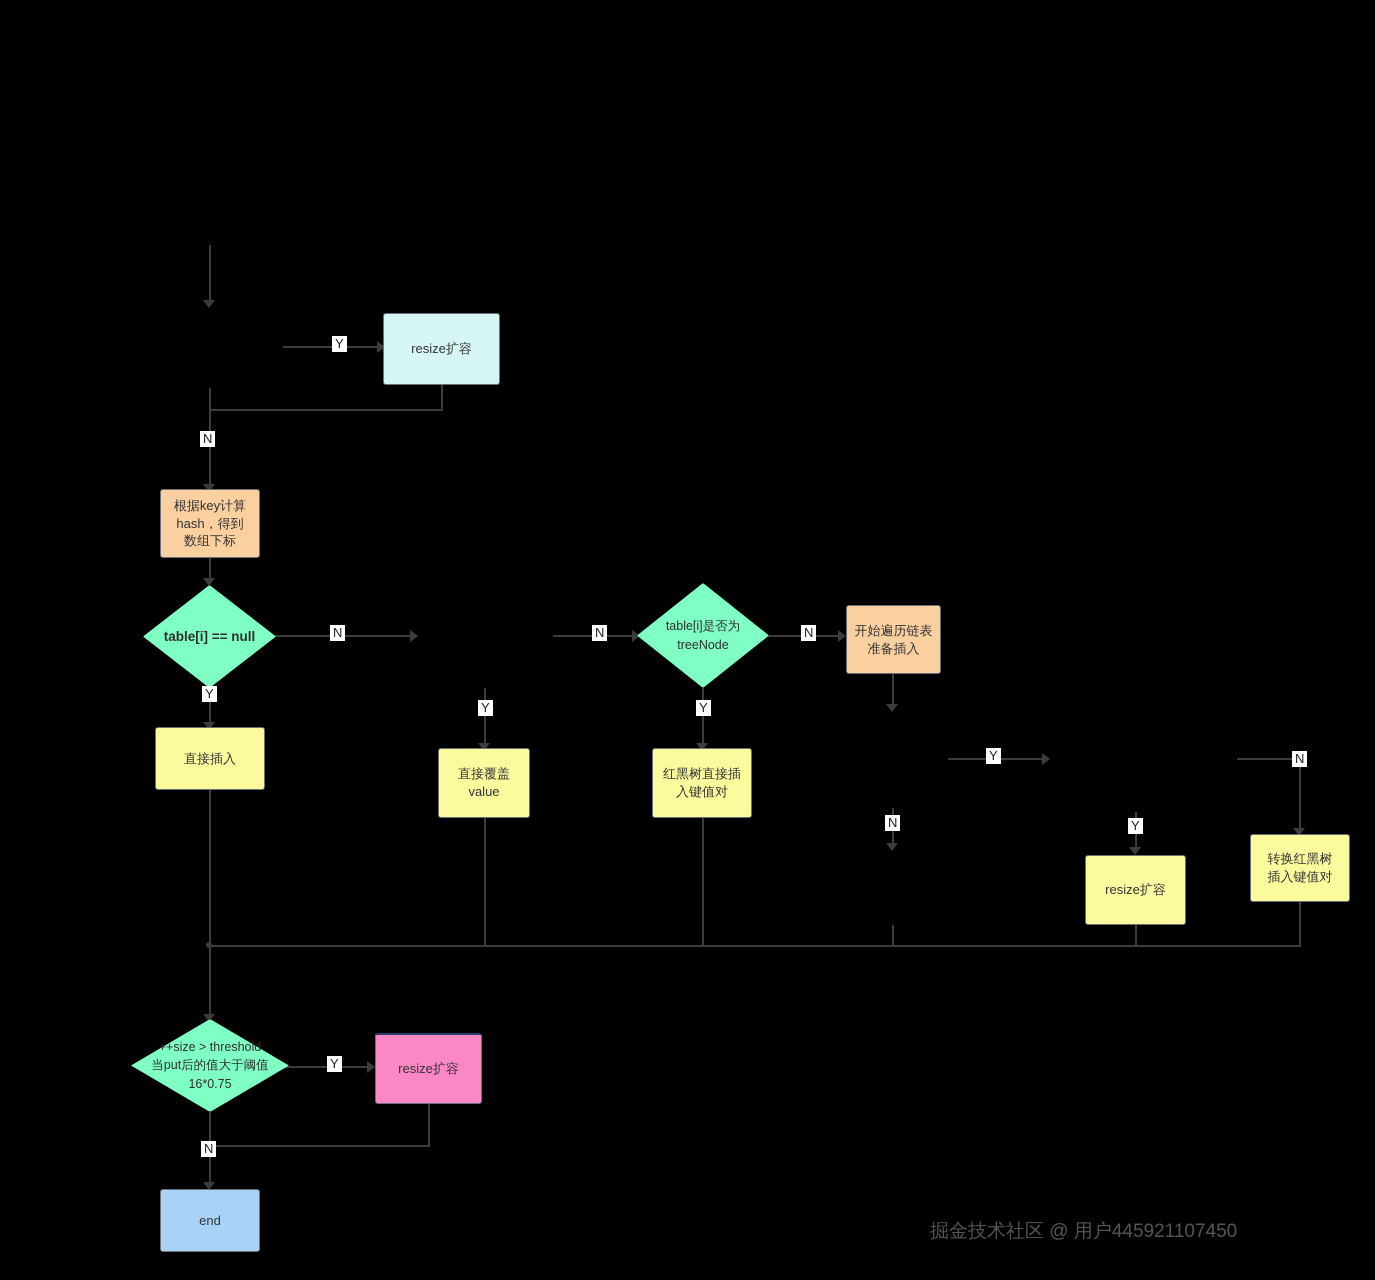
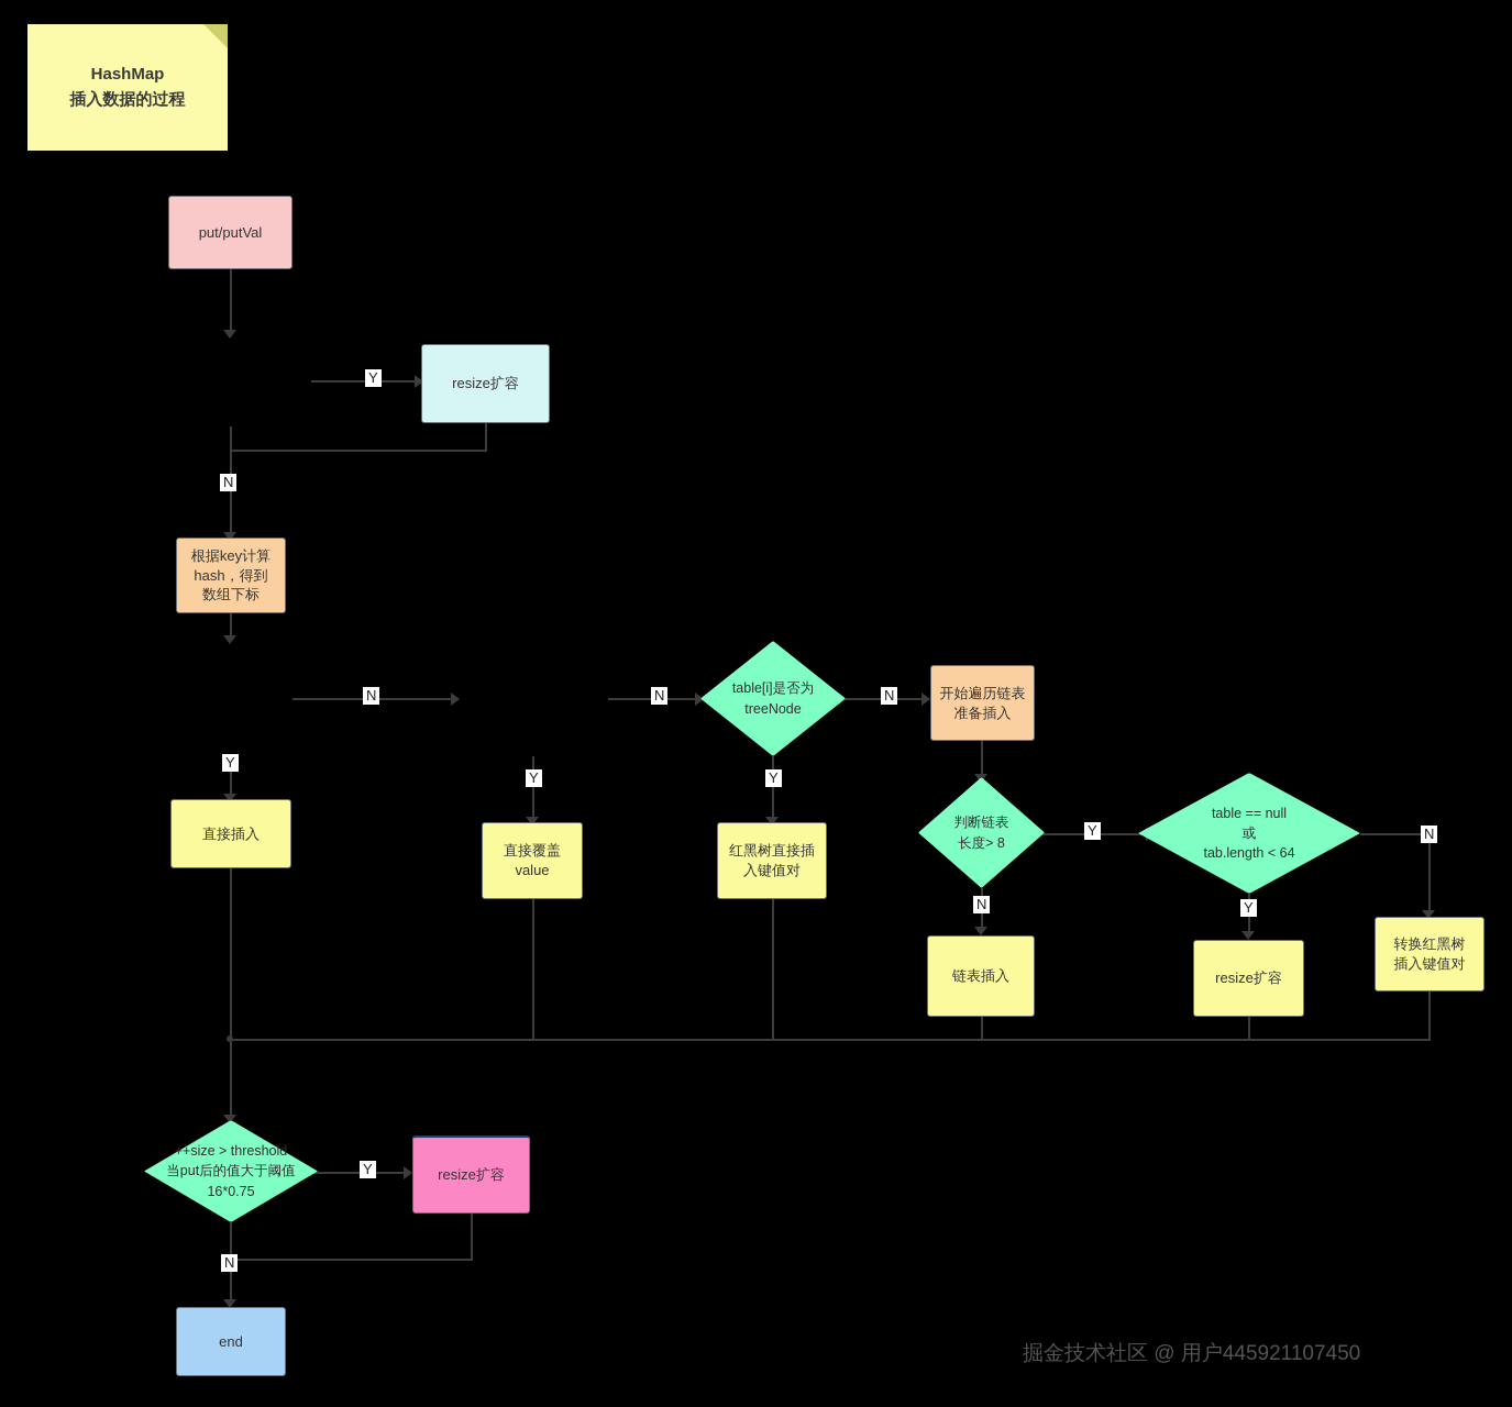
+ HashMap
+ 插入数据的过程
  Y
  N
  N
  Y
  N
  Y
  N
  Y
  Y
  N
  Y
  N
  Y
  N
+ put/putVal
  resize扩容
  根据key计算
  hash，得到
  数组下标
- table[i] == null
  table[i]是否为
  treeNode
  开始遍历链表
  准备插入
  直接插入
  直接覆盖
  value
  红黑树直接插
  入键值对
+ 判断链表
+ 长度> 8
+ table == null
+ 或
+ tab.length < 64
+ 链表插入
  resize扩容
  转换红黑树
  插入键值对
  ++size > threshold
  当put后的值大于阈值
  16*0.75
  resize扩容
  end
  掘金技术社区 @ 用户445921107450
